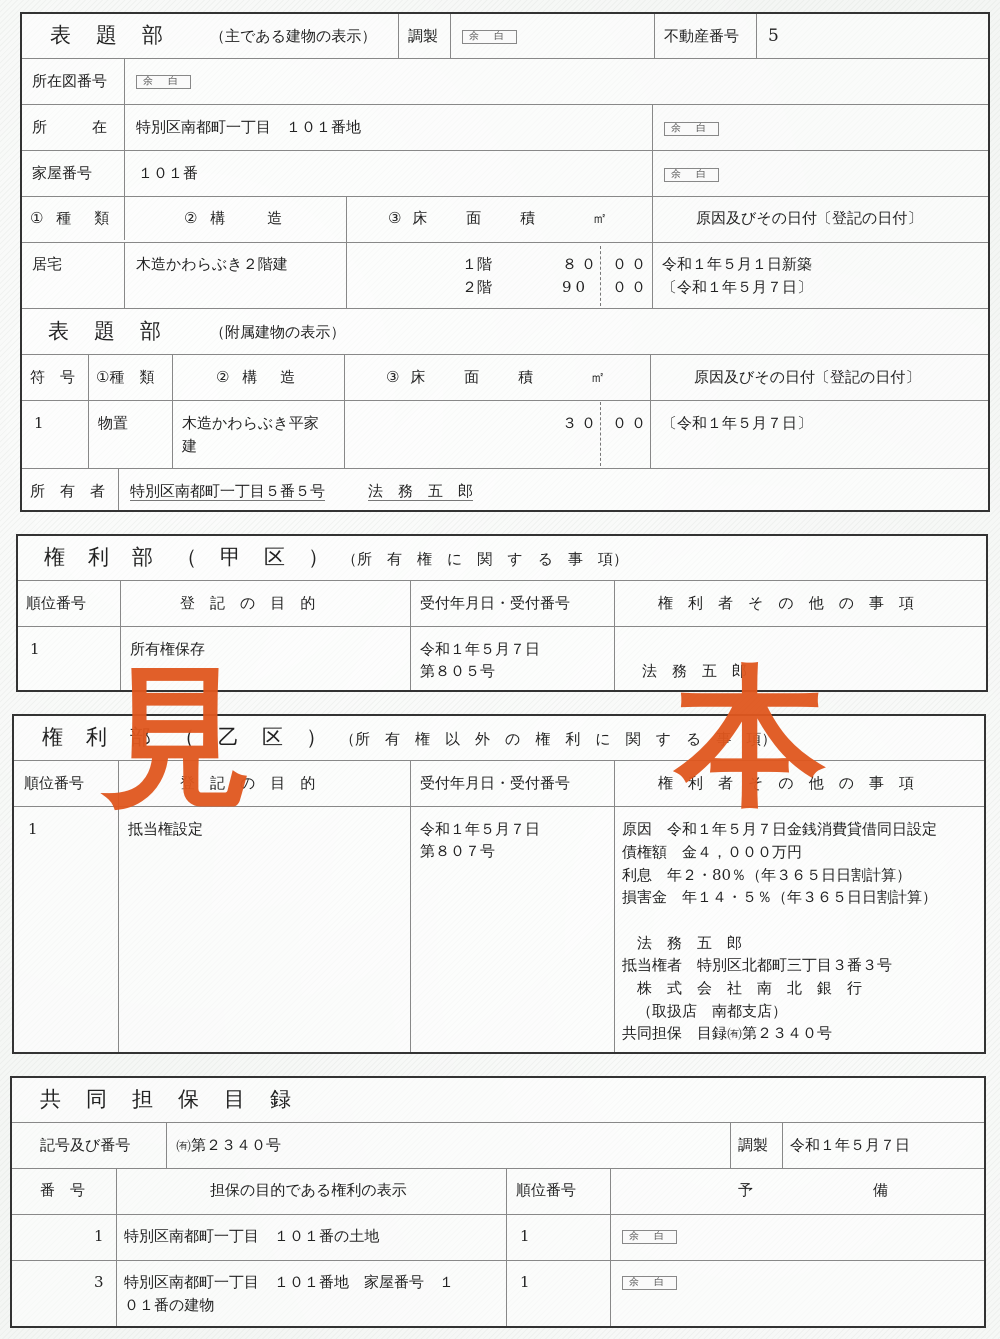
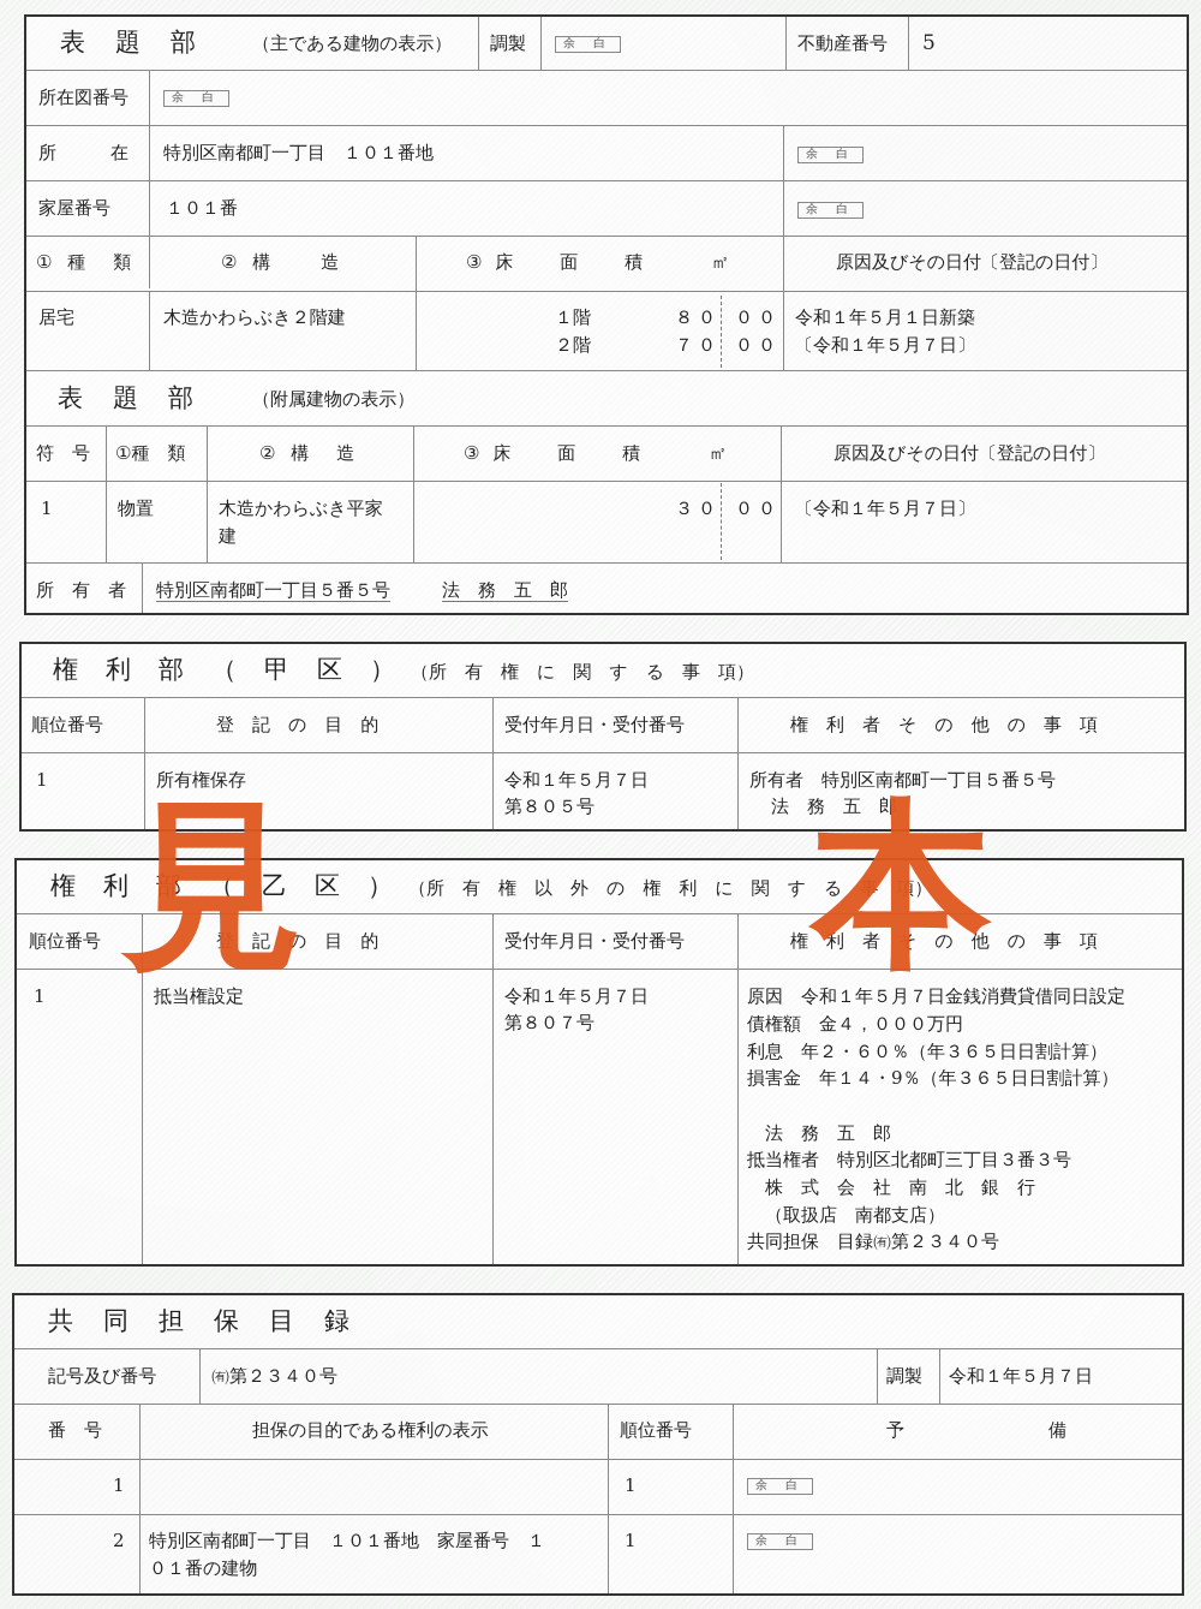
  表 題 部
  （主である建物の表示）
  調製
  余 白
  不動産番号
  5
  所在図番号
  余 白
  所 在
  特別区南都町一丁目 １０１番地
  余 白
  家屋番号
  １０１番
  余 白
  ① 種 類
  ② 構 造
  ③ 床 面 積 ㎡
  原因及びその日付〔登記の日付〕
  居宅
  木造かわらぶき２階建
  １階
  ８０
  ００
  ２階
- 90
+ ７０
  ００
  令和１年５月１日新築
  〔令和１年５月７日〕
  表 題 部
  （附属建物の表示）
  符 号
  ①種 類
  ② 構 造
  ③ 床 面 積 ㎡
  原因及びその日付〔登記の日付〕
  1
  物置
  木造かわらぶき平家
  建
  ３０
  ００
  〔令和１年５月７日〕
  所 有 者
  特別区南都町一丁目５番５号
  法 務 五 郎
  権 利 部 （ 甲 区 ）
  （所 有 権 に 関 す る 事 項）
  順位番号
  登 記 の 目 的
  受付年月日・受付番号
  権 利 者 そ の 他 の 事 項
  1
  所有権保存
  令和１年５月７日
  第８０５号
+ 所有者 特別区南都町一丁目５番５号
  法 務 五 郎
  権 利 部 （ 乙 区 ）
  （所 有 権 以 外 の 権 利 に 関 す る 事 項）
  順位番号
  登 記 の 目 的
  受付年月日・受付番号
  権 利 者 そ の 他 の 事 項
  1
  抵当権設定
  令和１年５月７日
  第８０７号
  原因 令和１年５月７日金銭消費貸借同日設定
  債権額 金４，０００万円
- 利息 年２・80％（年３６５日日割計算）
+ 利息 年２・６０％（年３６５日日割計算）
- 損害金 年１４・５％（年３６５日日割計算）
+ 損害金 年１４・9％（年３６５日日割計算）
  法 務 五 郎
  抵当権者 特別区北都町三丁目３番３号
  株 式 会 社 南 北 銀 行
  （取扱店 南都支店）
  共同担保 目録㈲第２３４０号
  共 同 担 保 目 録
  記号及び番号
  ㈲第２３４０号
  調製
  令和１年５月７日
  番 号
  担保の目的である権利の表示
  順位番号
  予 備
  1
- 特別区南都町一丁目 １０１番の土地
  1
  余 白
- 3
+ 2
  特別区南都町一丁目 １０１番地 家屋番号 １
  ０１番の建物
  1
  余 白
  見
  本
